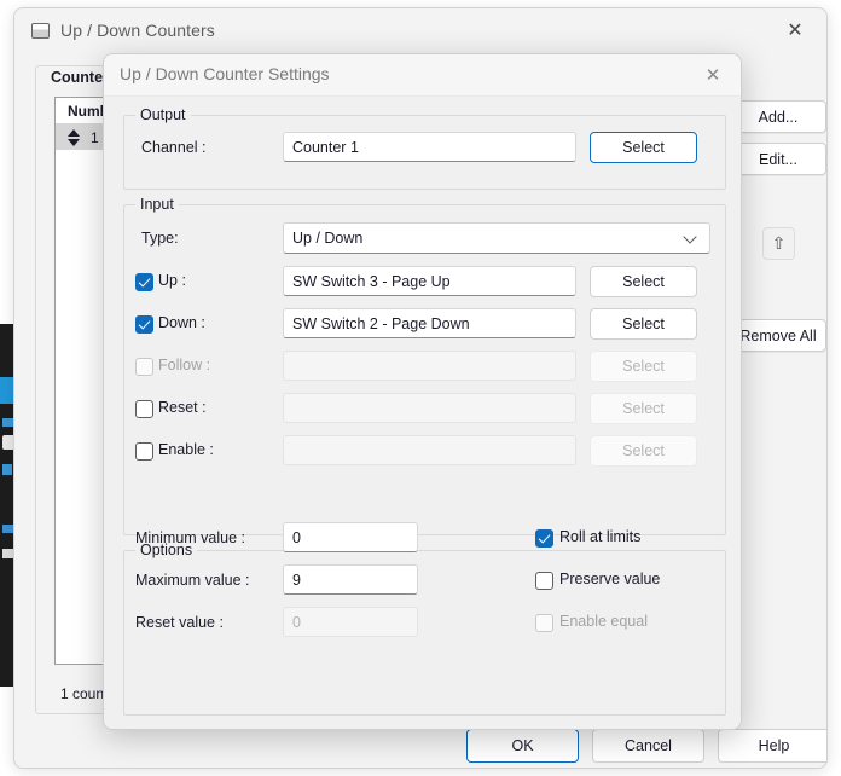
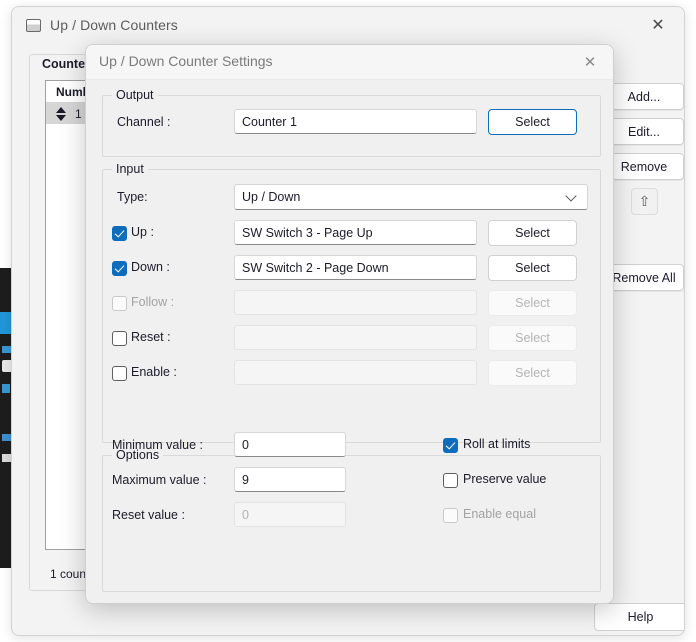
  Up / Down Counters
  ✕
  Counte
  1
  Add...
  Edit...
+ Remove
  ⇧
  Remove All
- OK
- Cancel
  Help
  Up / Down Counter Settings
  ✕
  Output
  Channel :
  Counter 1
  Select
  Input
  Type:
  Up / Down
  Up :
  SW Switch 3 - Page Up
  Select
  Down :
  SW Switch 2 - Page Down
  Select
  Follow :
  Select
  Reset :
  Select
  Enable :
  Select
  Options
  Minimum value :
  0
  Maximum value :
  9
  Reset value :
  0
  Roll at limits
  Preserve value
  Enable equal
